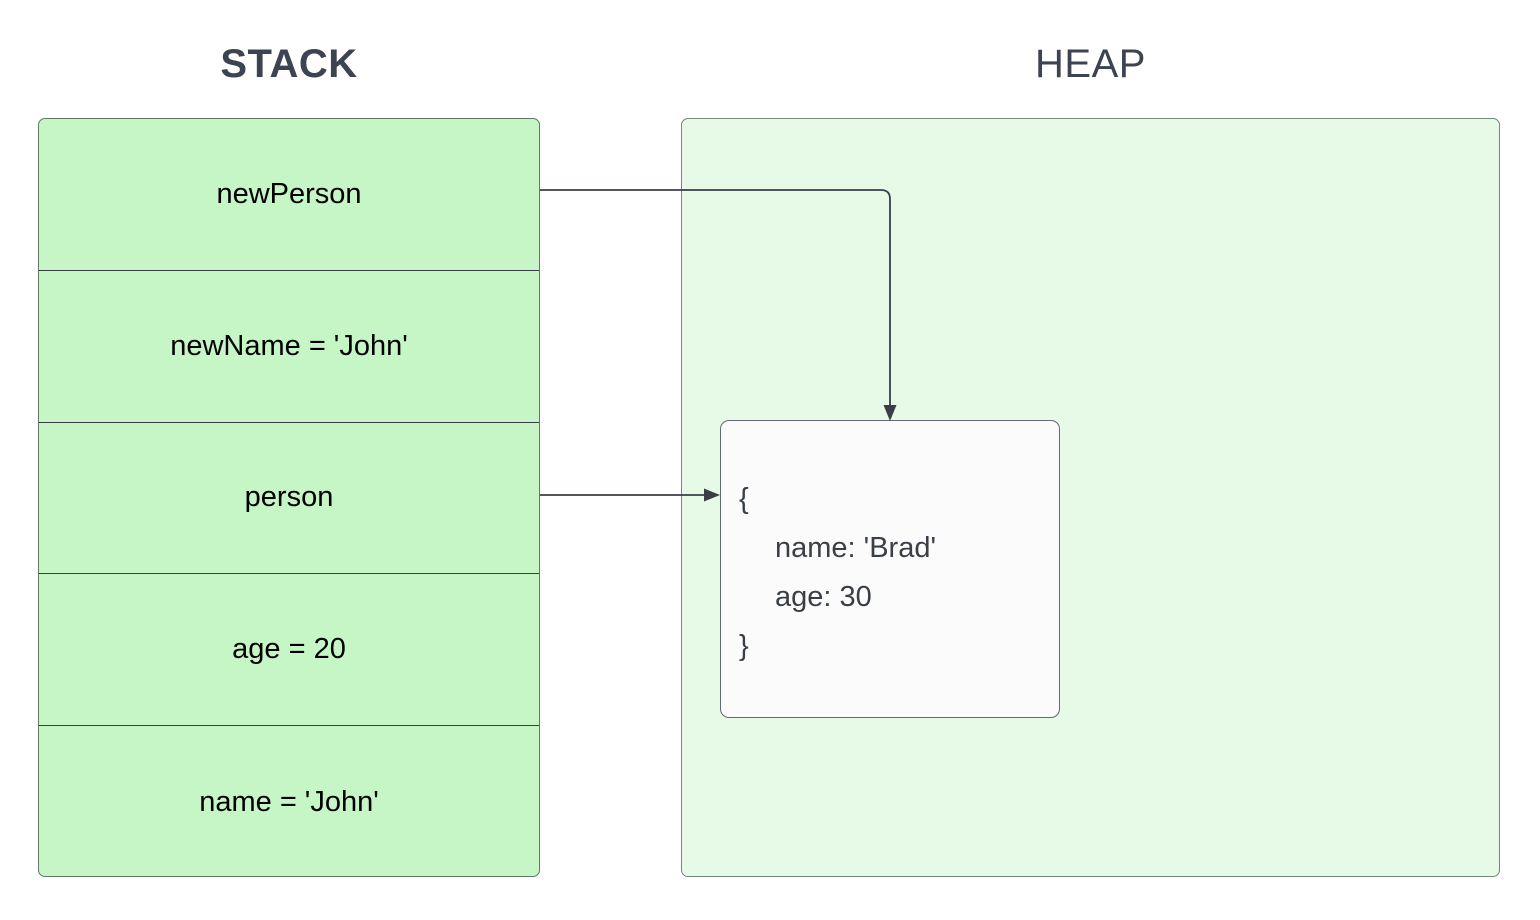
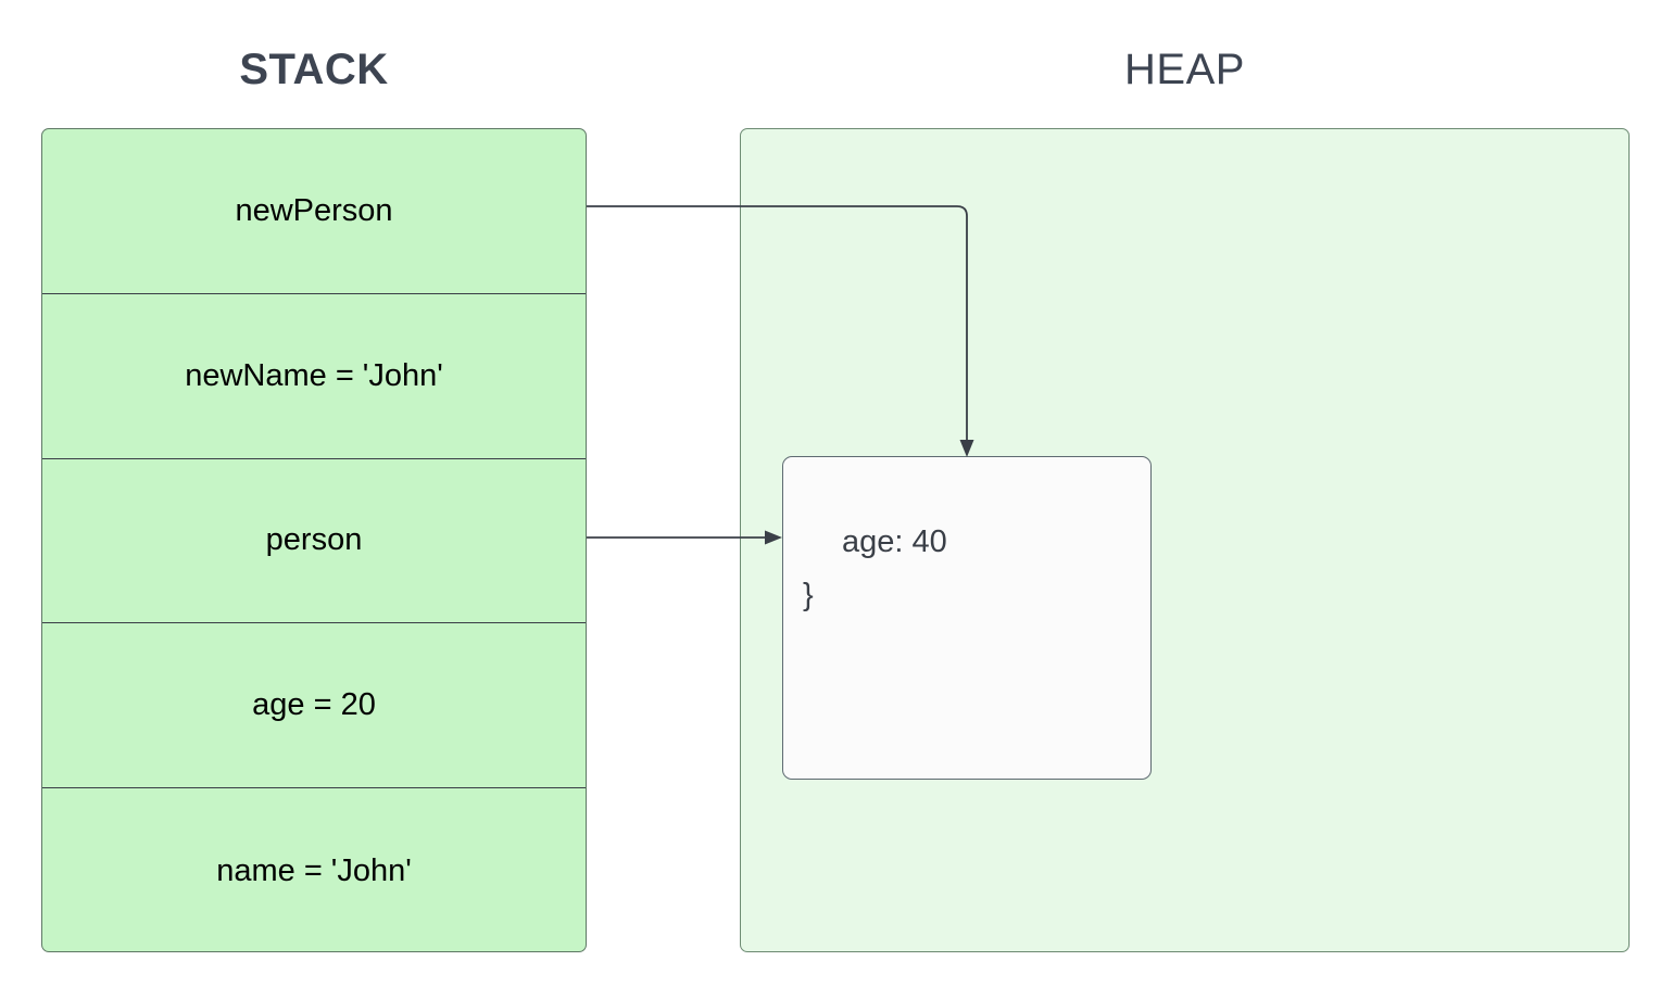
  STACK
  HEAP
  newPerson
  newName = 'John'
  person
  age = 20
  name = 'John'
- {
- name: 'Brad'
- age: 30
+ age: 40
  }
